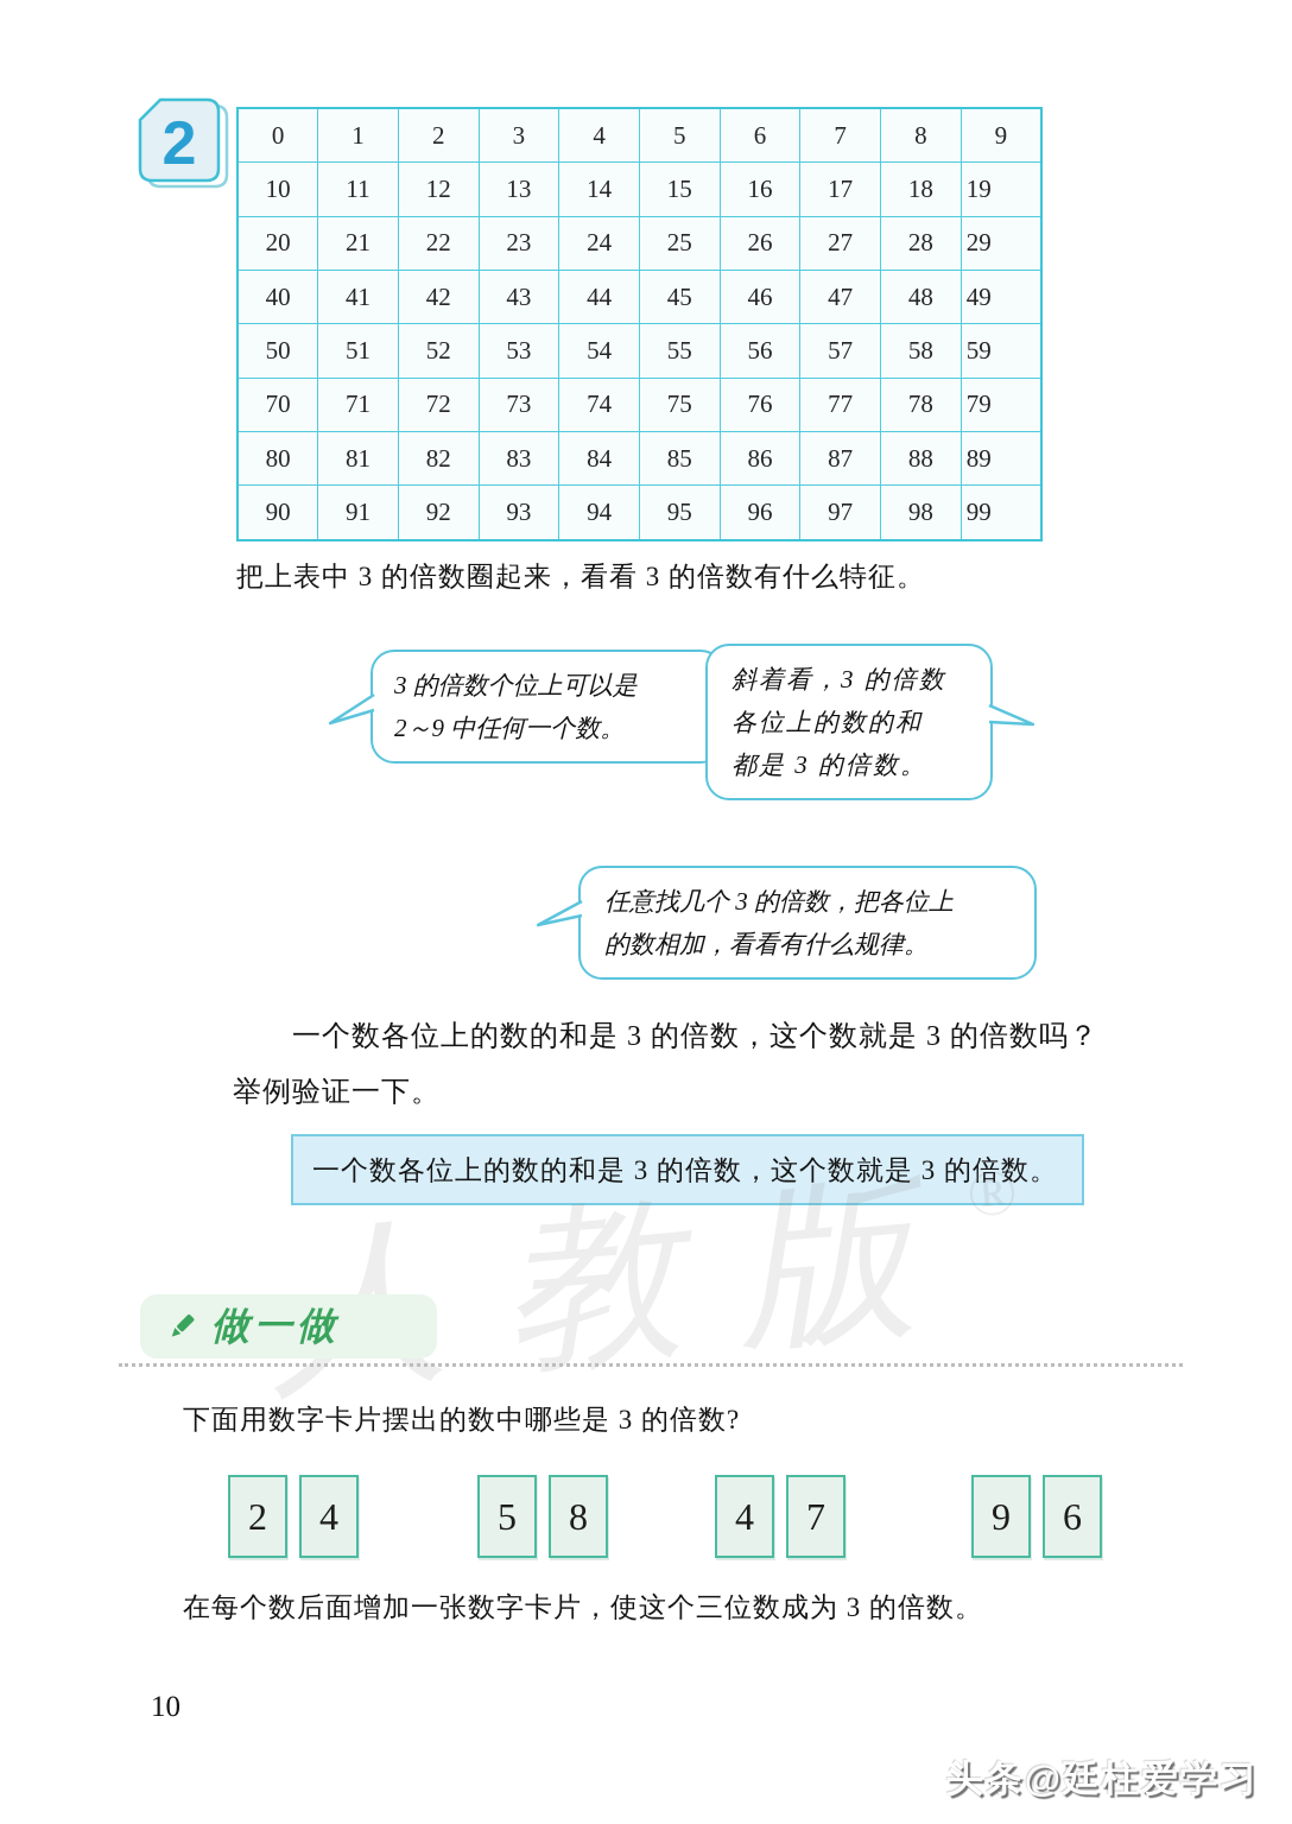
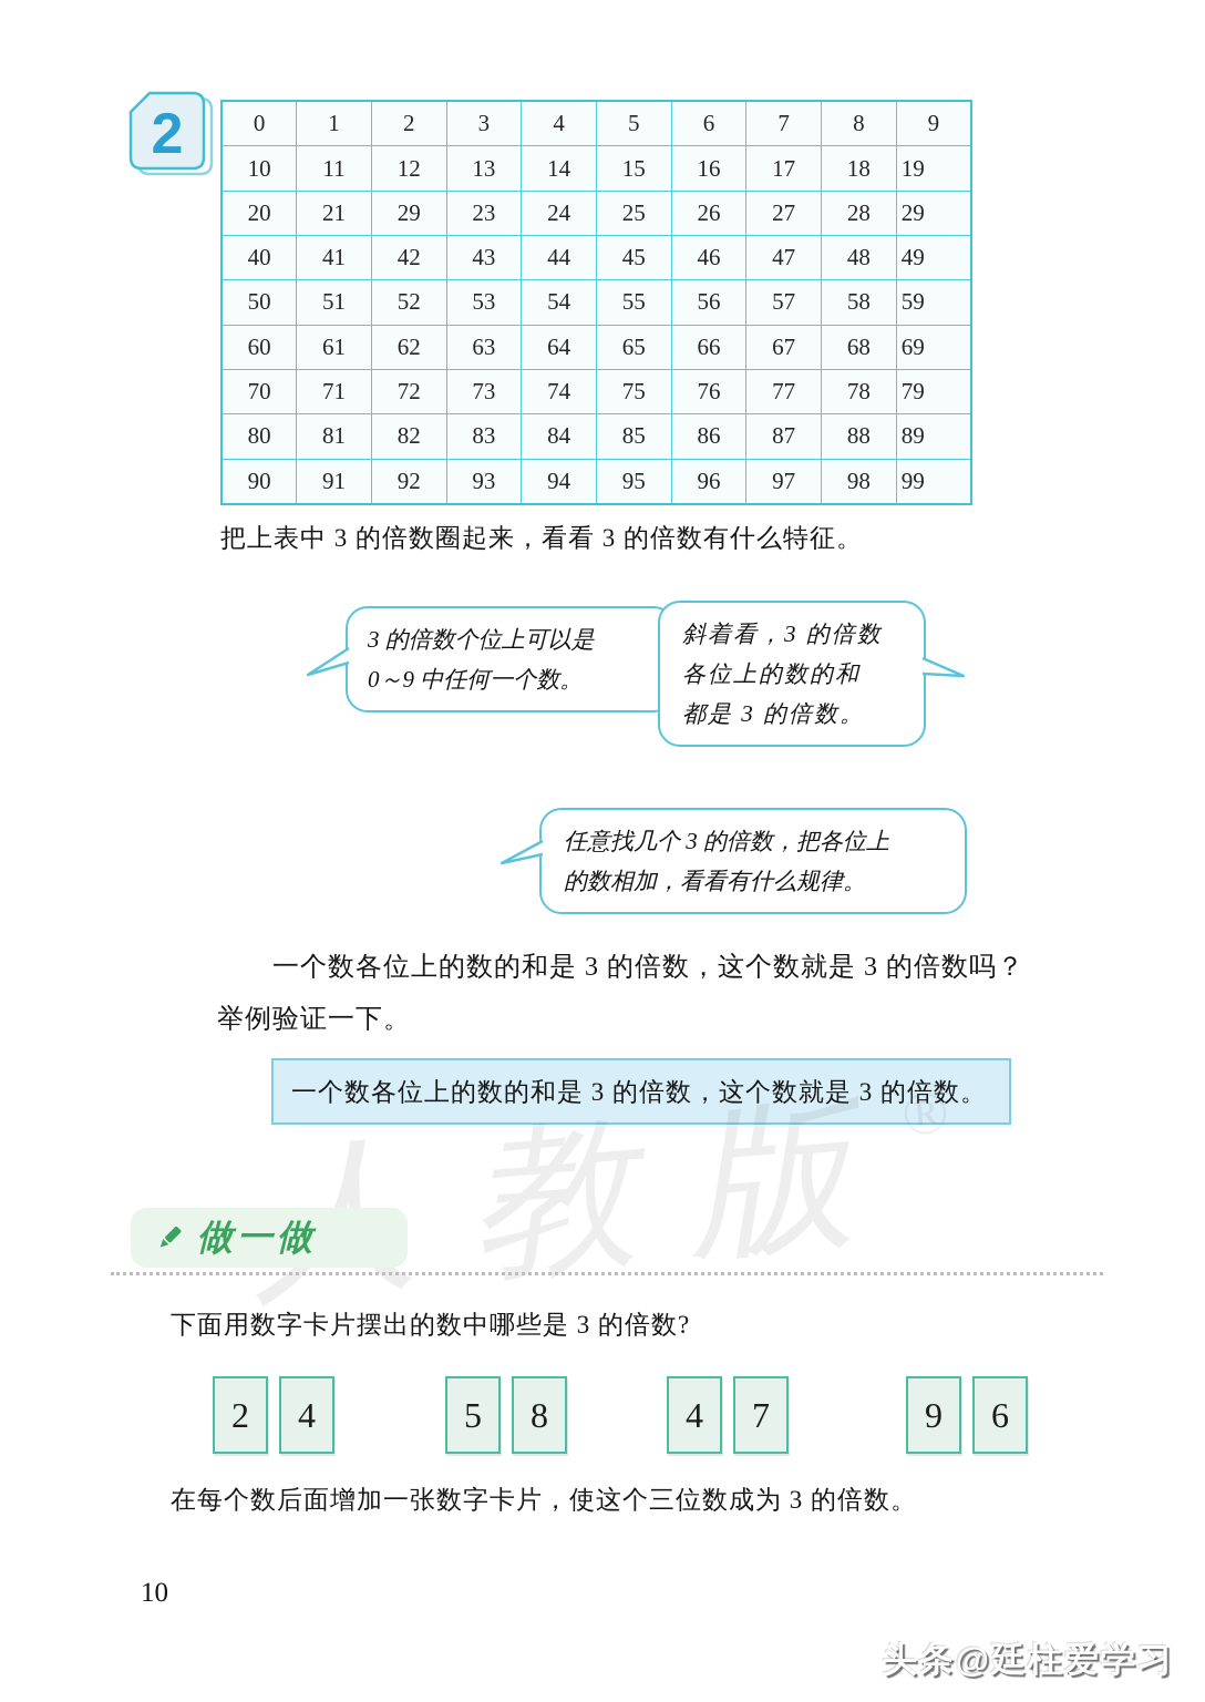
  2
  0	1	2	3	4	5	6	7	8	9
  10	11	12	13	14	15	16	17	18	19
- 20	21	22	23	24	25	26	27	28	29
+ 20	21	29	23	24	25	26	27	28	29
  40	41	42	43	44	45	46	47	48	49
  50	51	52	53	54	55	56	57	58	59
+ 60	61	62	63	64	65	66	67	68	69
  70	71	72	73	74	75	76	77	78	79
  80	81	82	83	84	85	86	87	88	89
  90	91	92	93	94	95	96	97	98	99
  把上表中 3 的倍数圈起来，看看 3 的倍数有什么特征。
  3 的倍数个位上可以是
- 2～9 中任何一个数。
+ 0～9 中任何一个数。
  斜着看，3 的倍数
  各位上的数的和
  都是 3 的倍数。
  任意找几个 3 的倍数，把各位上
  的数相加，看看有什么规律。
  一个数各位上的数的和是 3 的倍数，这个数就是 3 的倍数吗？
  举例验证一下。
  一个数各位上的数的和是 3 的倍数，这个数就是 3 的倍数。
  做一做
  下面用数字卡片摆出的数中哪些是 3 的倍数?
  2
  4
  5
  8
  4
  7
  9
  6
  在每个数后面增加一张数字卡片，使这个三位数成为 3 的倍数。
  10
  头条@廷柱爱学习
